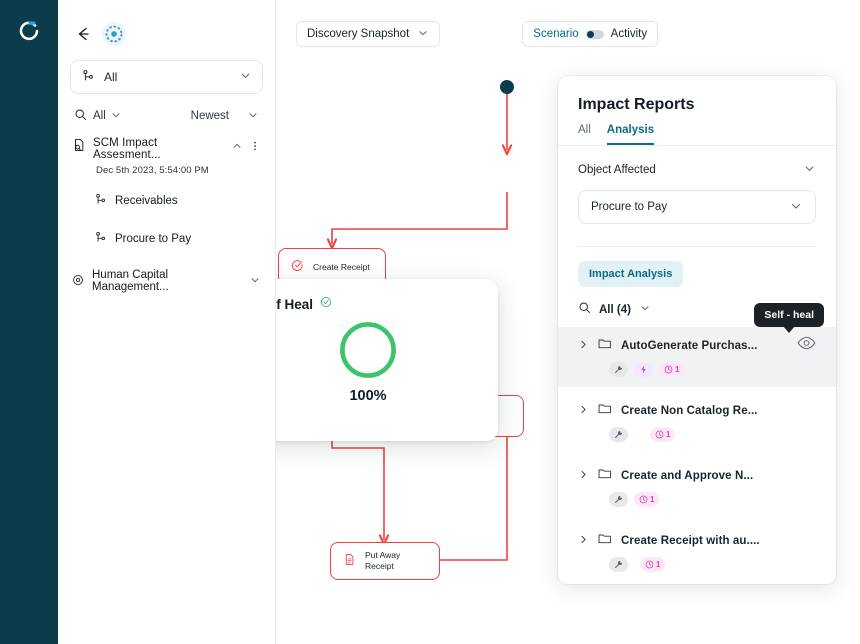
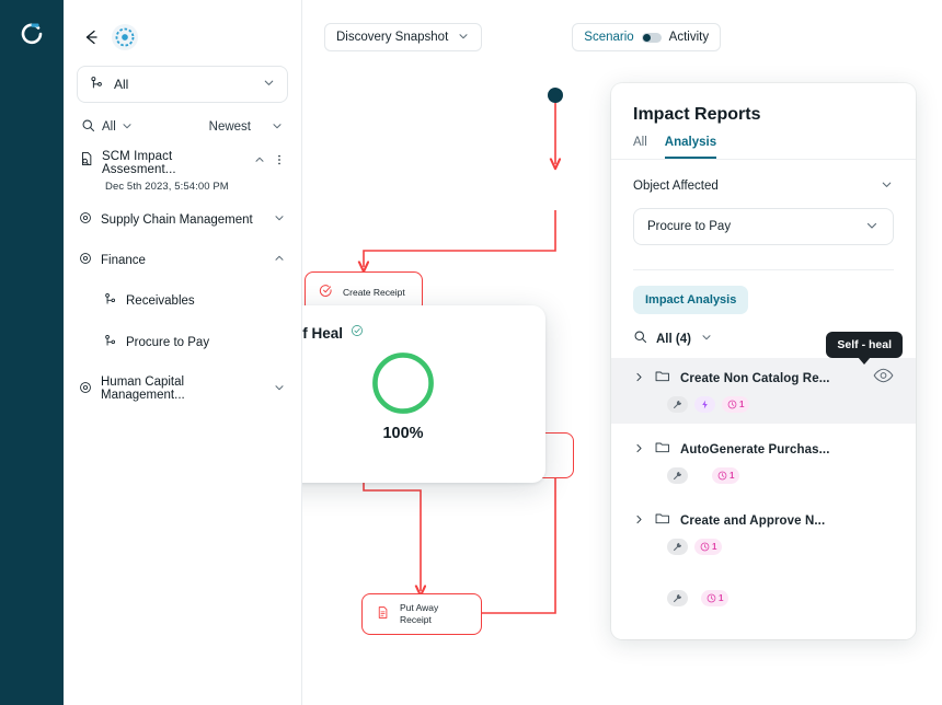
  All
  All
  Newest
  SCM Impact Assesment...
  Dec 5th 2023, 5:54:00 PM
+ Supply Chain Management
+ Finance
  Receivables
  Procure to Pay
  Human Capital Management...
  Discovery Snapshot
  Scenario
  Activity
  Create Receipt
  Put Away Receipt
  100%
  Impact Reports
  All
  Analysis
  Object Affected
  Procure to Pay
  Impact Analysis
  All (4)
  Self - heal
- AutoGenerate Purchas...
+ Create Non Catalog Re...
  1
- Create Non Catalog Re...
+ AutoGenerate Purchas...
  1
  Create and Approve N...
  1
- Create Receipt with au....
  1
